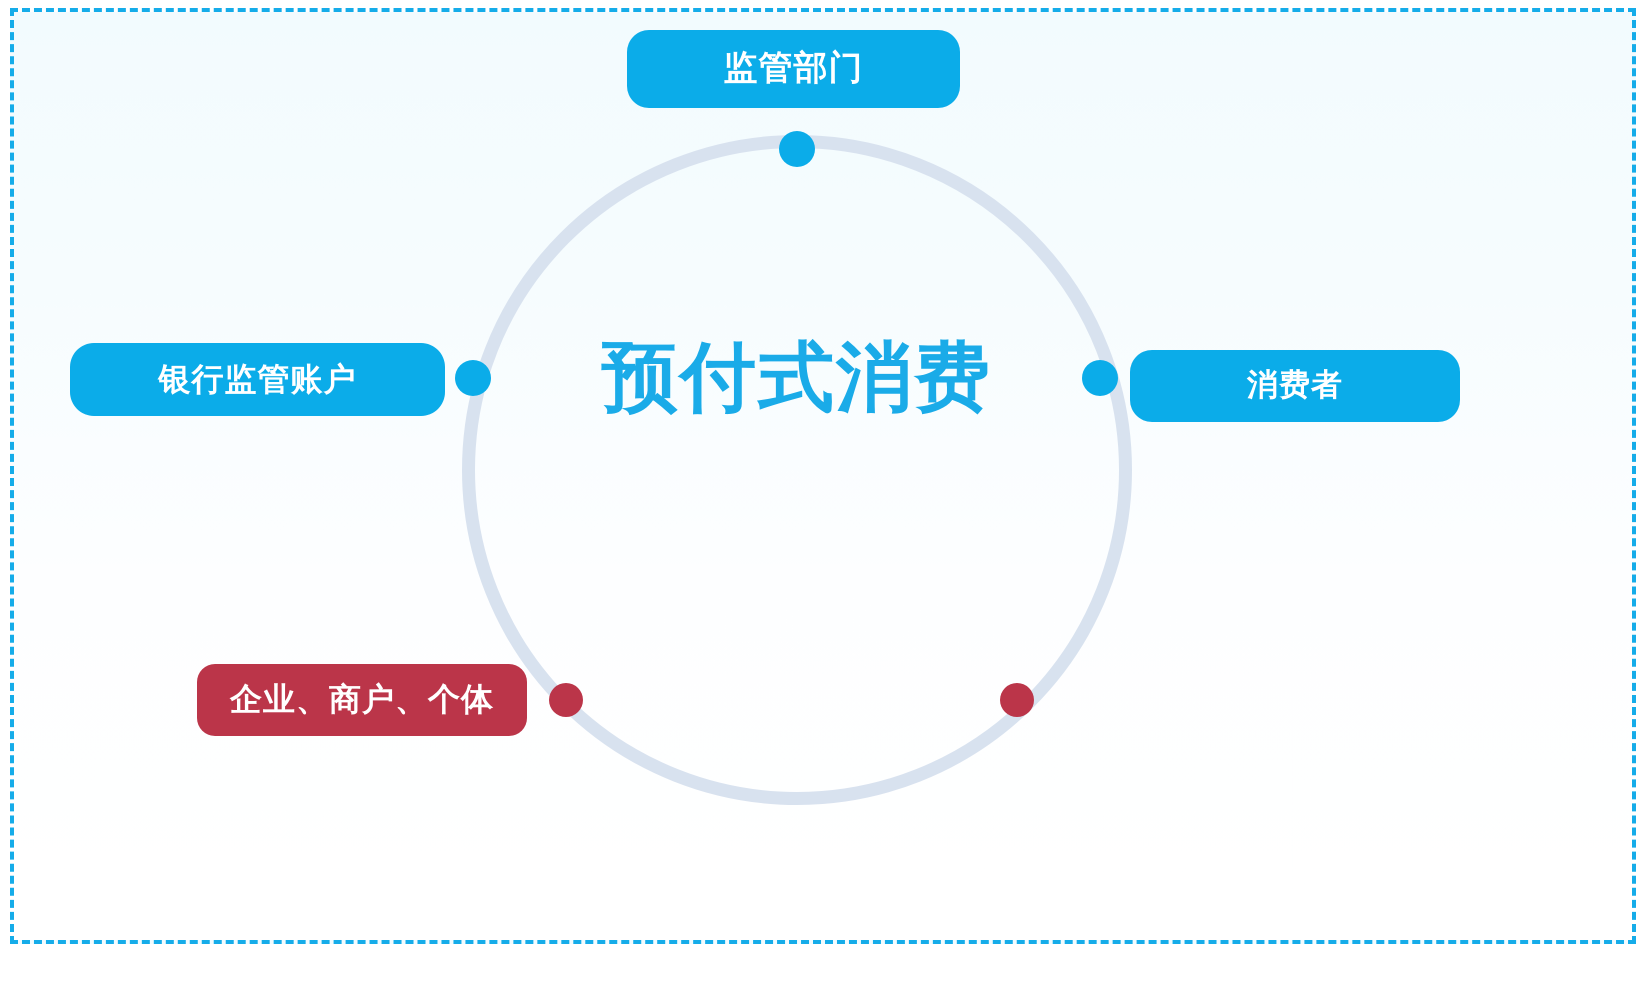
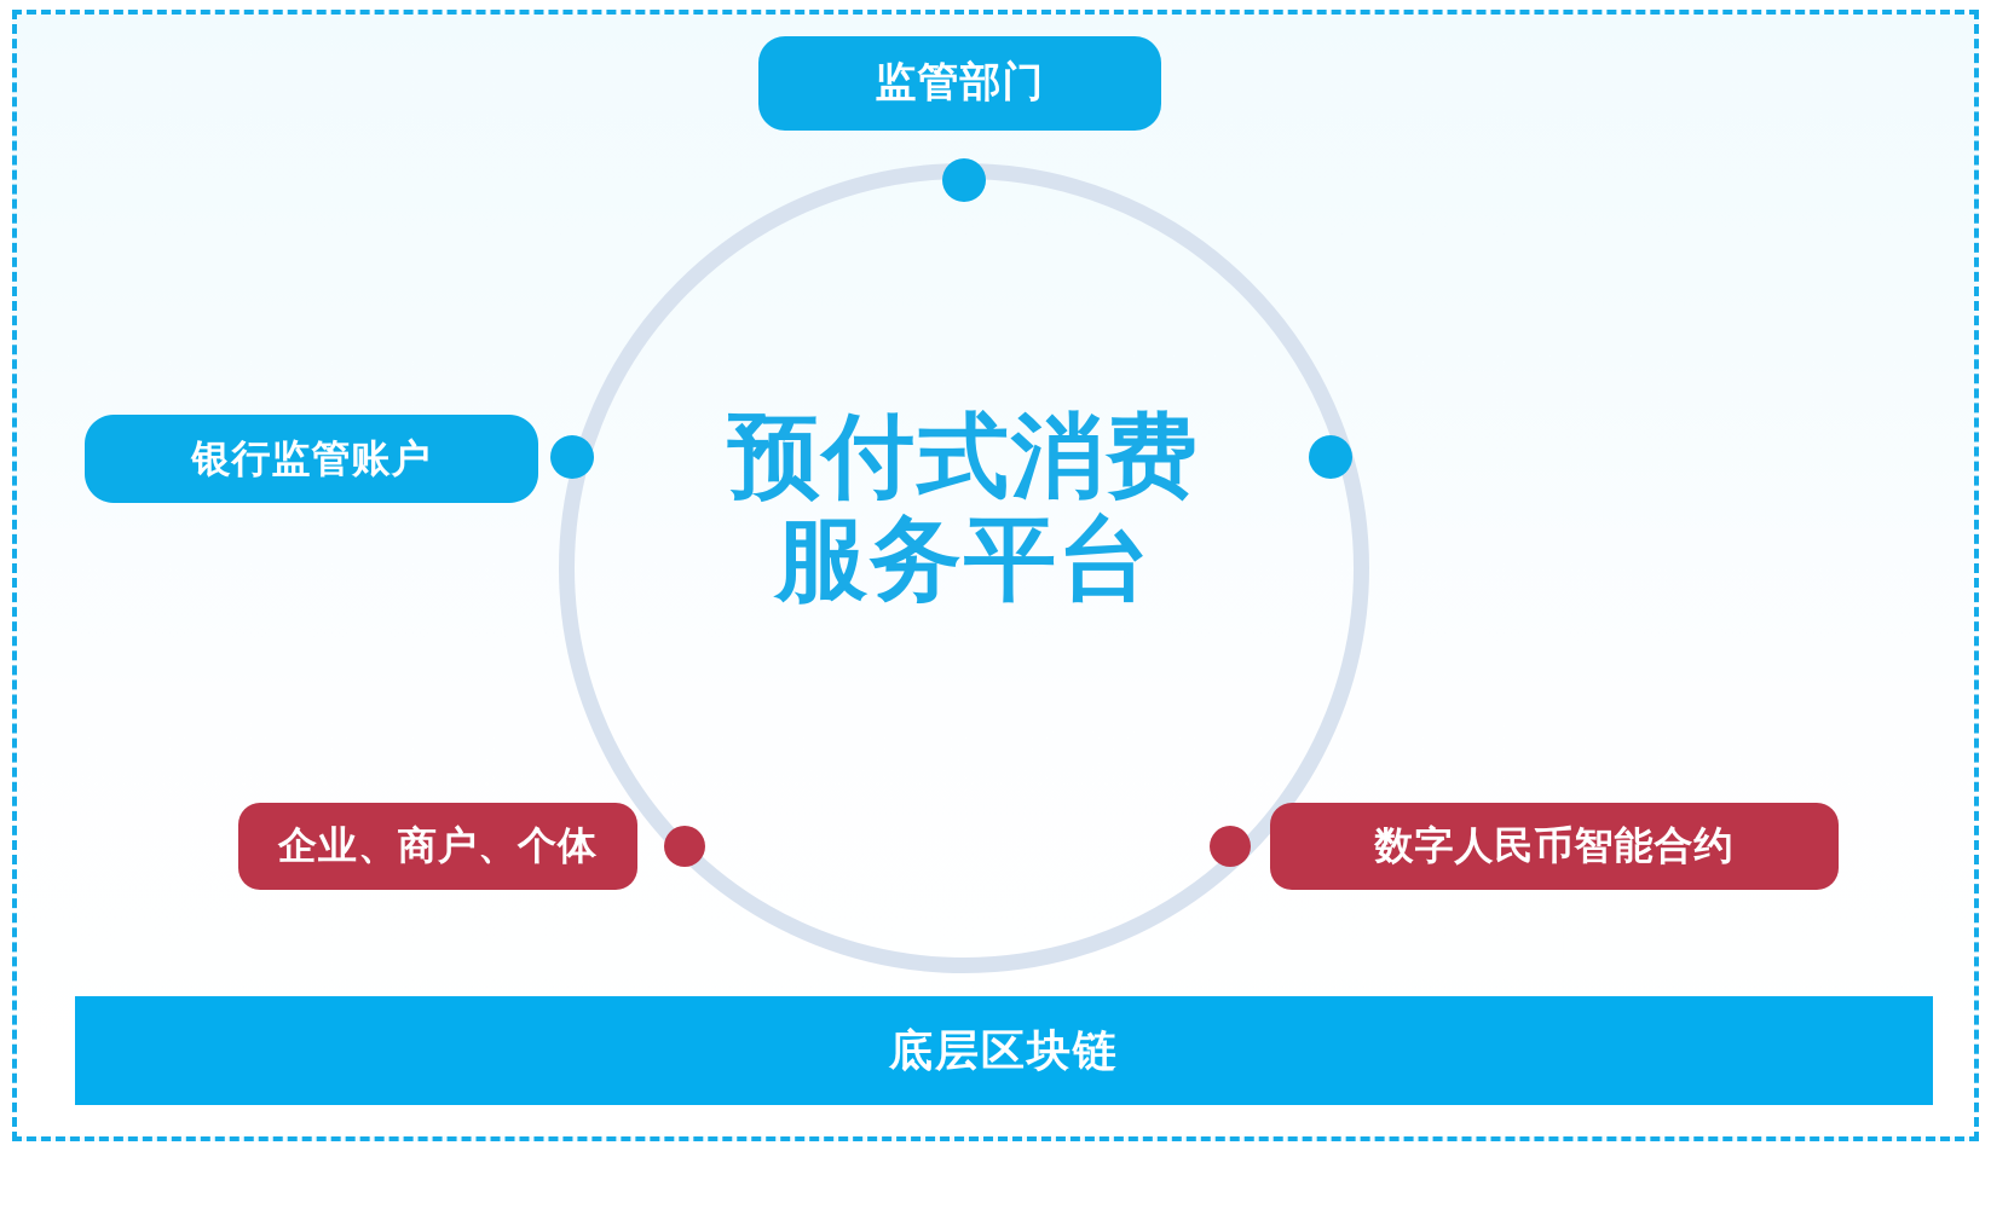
  监管部门
  银行监管账户
- 消费者
  企业、商户、个体
+ 数字人民币智能合约
  预付式消费
+ 服务平台
+ 底层区块链
